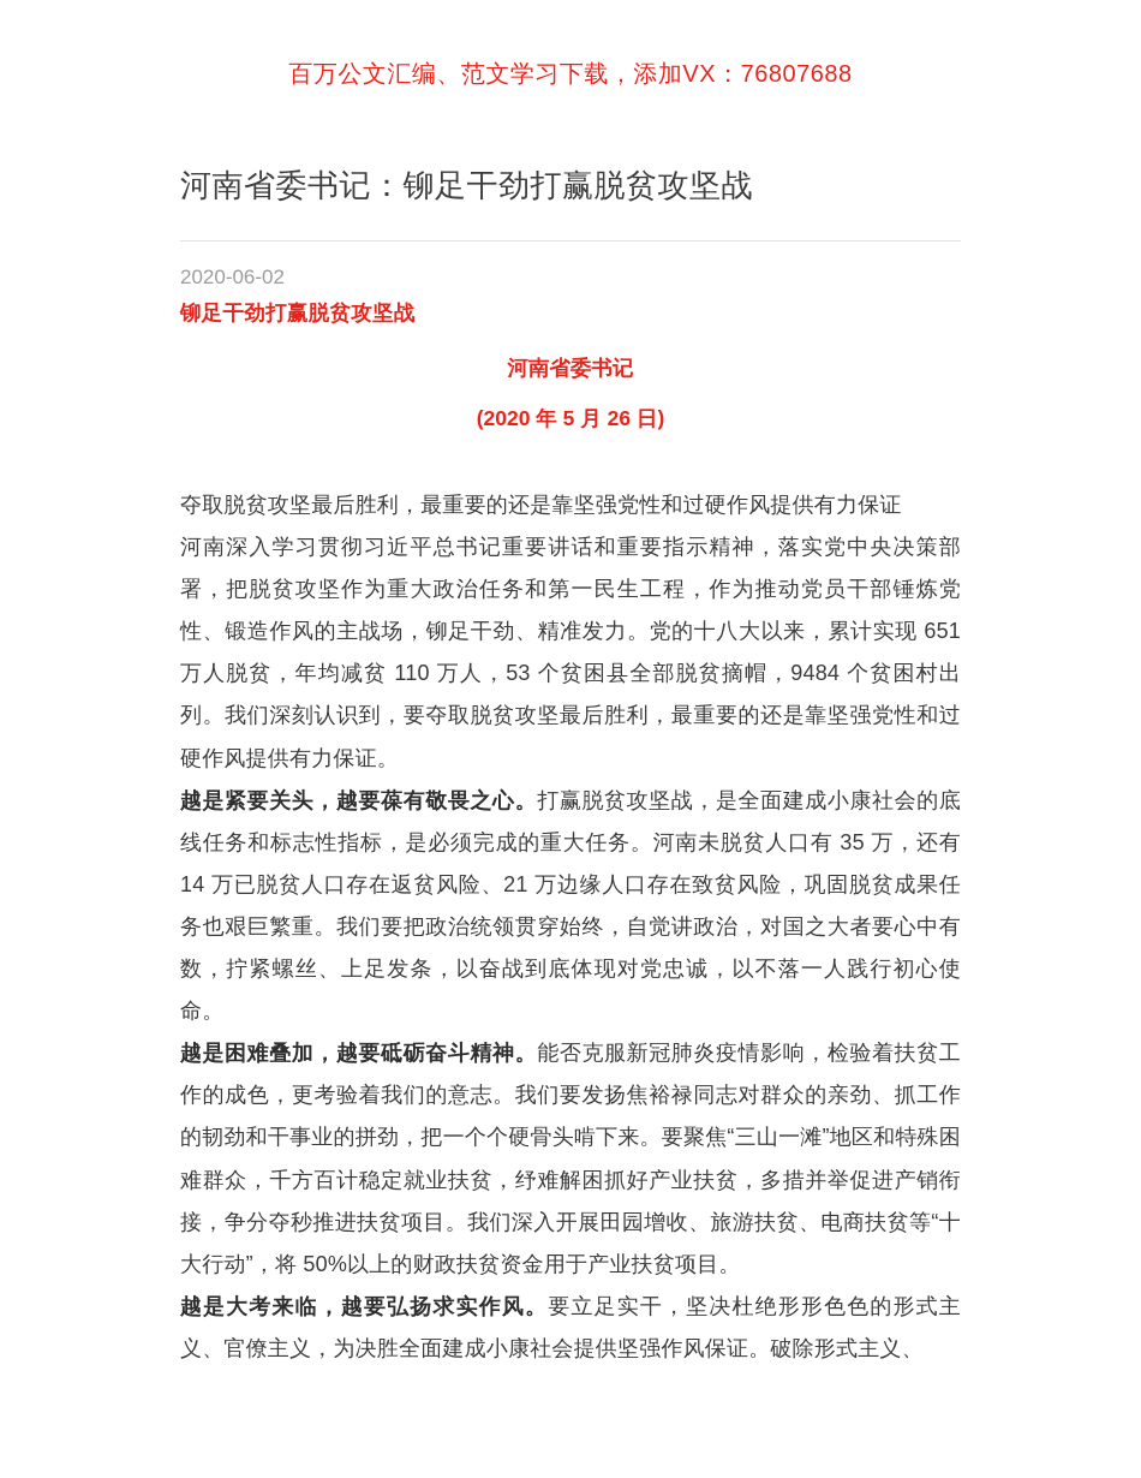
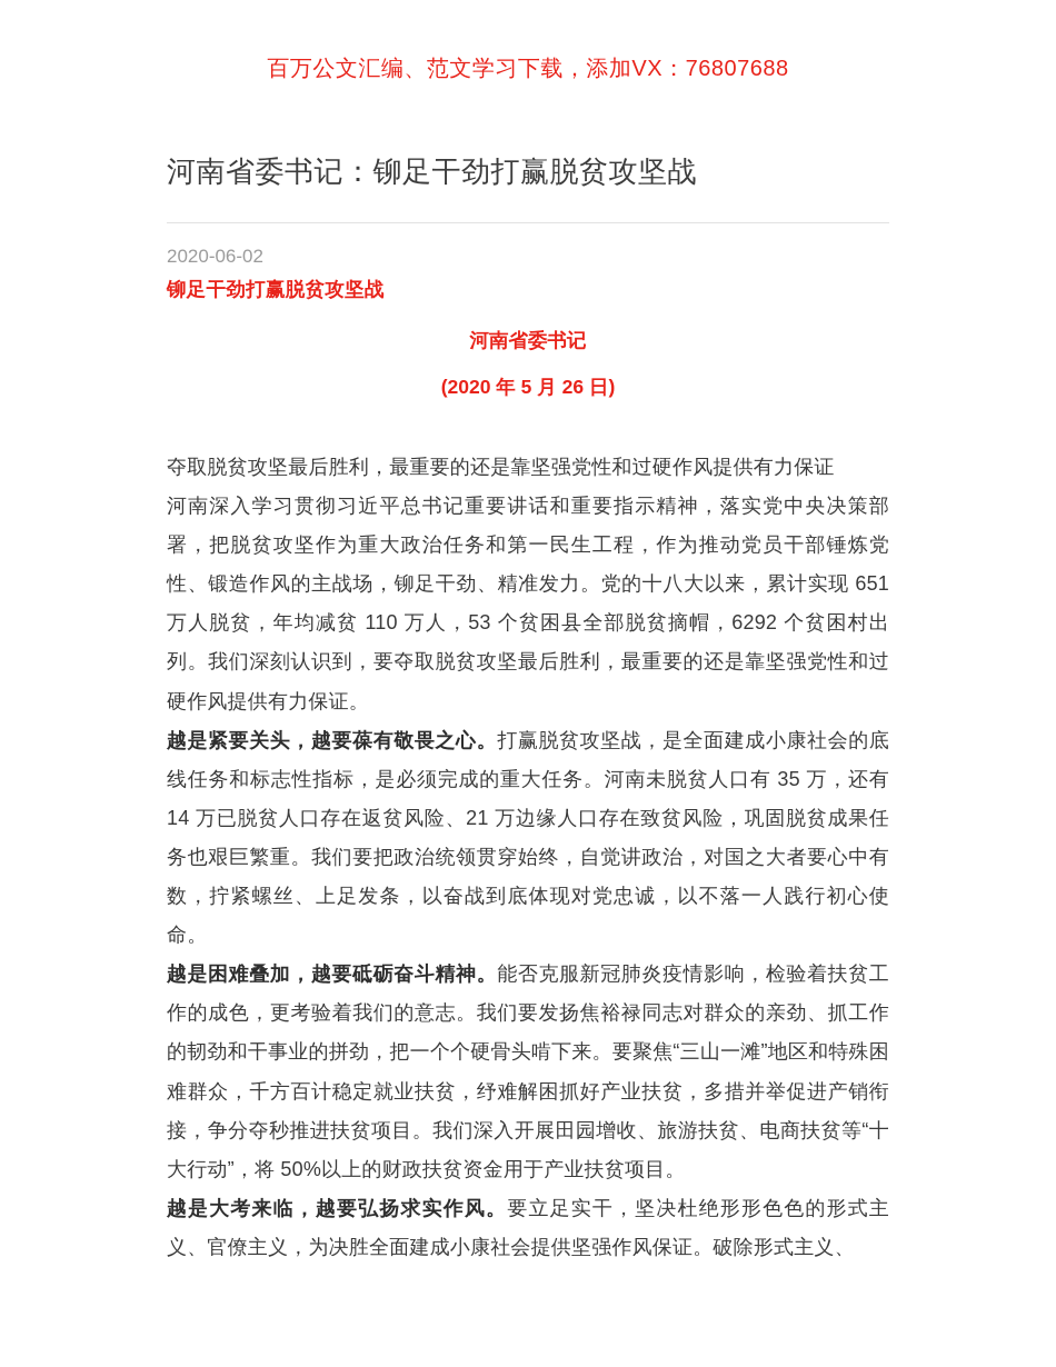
  百万公文汇编、范文学习下载，添加VX：76807688
  河南省委书记：铆足干劲打赢脱贫攻坚战
  2020-06-02
  铆足干劲打赢脱贫攻坚战
  河南省委书记
  (2020 年 5 月 26 日)
  夺取脱贫攻坚最后胜利，最重要的还是靠坚强党性和过硬作风提供有力保证
- 河南深入学习贯彻习近平总书记重要讲话和重要指示精神，落实党中央决策部署，把脱贫攻坚作为重大政治任务和第一民生工程，作为推动党员干部锤炼党性、锻造作风的主战场，铆足干劲、精准发力。党的十八大以来，累计实现 651 万人脱贫，年均减贫 110 万人，53 个贫困县全部脱贫摘帽，9484 个贫困村出列。我们深刻认识到，要夺取脱贫攻坚最后胜利，最重要的还是靠坚强党性和过硬作风提供有力保证。
+ 河南深入学习贯彻习近平总书记重要讲话和重要指示精神，落实党中央决策部署，把脱贫攻坚作为重大政治任务和第一民生工程，作为推动党员干部锤炼党性、锻造作风的主战场，铆足干劲、精准发力。党的十八大以来，累计实现 651 万人脱贫，年均减贫 110 万人，53 个贫困县全部脱贫摘帽，6292 个贫困村出列。我们深刻认识到，要夺取脱贫攻坚最后胜利，最重要的还是靠坚强党性和过硬作风提供有力保证。
  越是紧要关头，越要葆有敬畏之心。打赢脱贫攻坚战，是全面建成小康社会的底线任务和标志性指标，是必须完成的重大任务。河南未脱贫人口有 35 万，还有 14 万已脱贫人口存在返贫风险、21 万边缘人口存在致贫风险，巩固脱贫成果任务也艰巨繁重。我们要把政治统领贯穿始终，自觉讲政治，对国之大者要心中有数，拧紧螺丝、上足发条，以奋战到底体现对党忠诚，以不落一人践行初心使命。
  越是困难叠加，越要砥砺奋斗精神。能否克服新冠肺炎疫情影响，检验着扶贫工作的成色，更考验着我们的意志。我们要发扬焦裕禄同志对群众的亲劲、抓工作的韧劲和干事业的拼劲，把一个个硬骨头啃下来。要聚焦“三山一滩”地区和特殊困难群众，千方百计稳定就业扶贫，纾难解困抓好产业扶贫，多措并举促进产销衔接，争分夺秒推进扶贫项目。我们深入开展田园增收、旅游扶贫、电商扶贫等“十大行动”，将 50%以上的财政扶贫资金用于产业扶贫项目。
  越是大考来临，越要弘扬求实作风。要立足实干，坚决杜绝形形色色的形式主义、官僚主义，为决胜全面建成小康社会提供坚强作风保证。破除形式主义、
